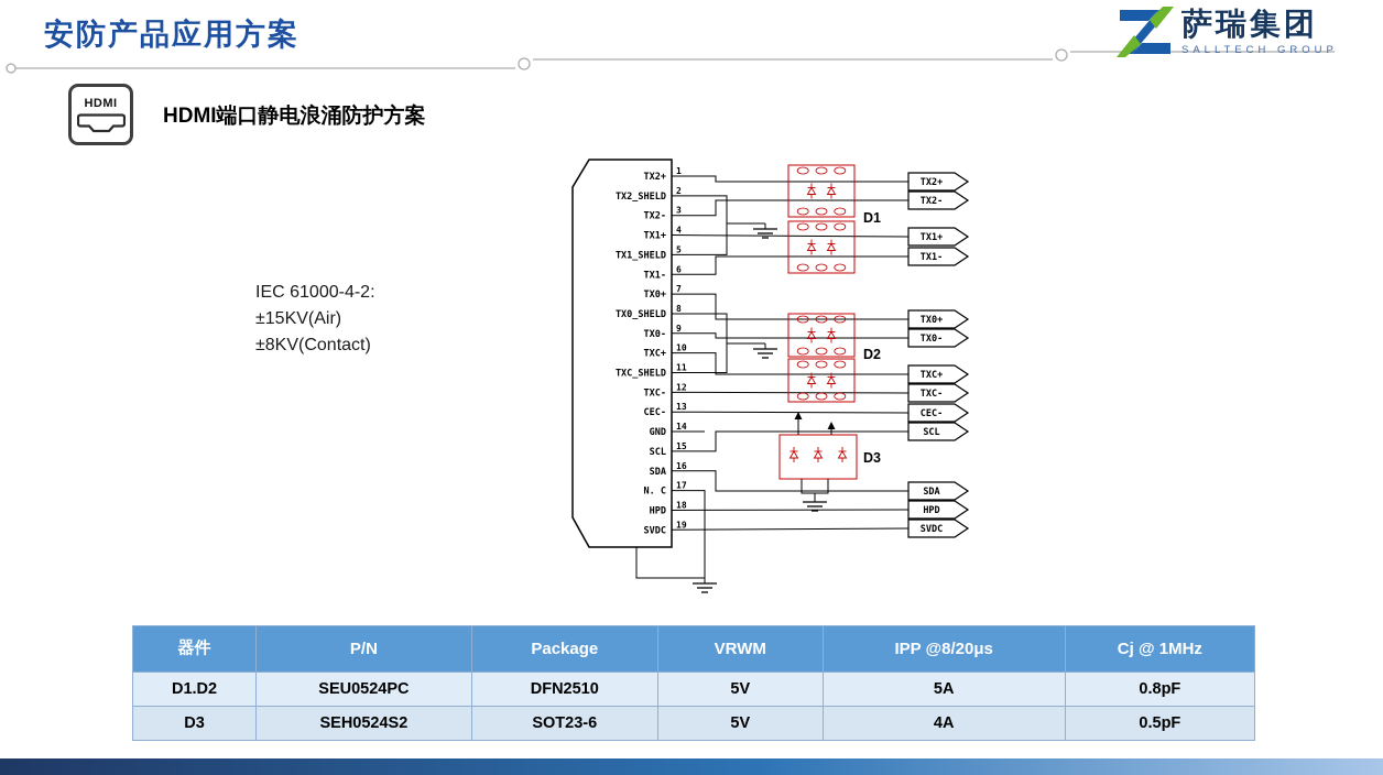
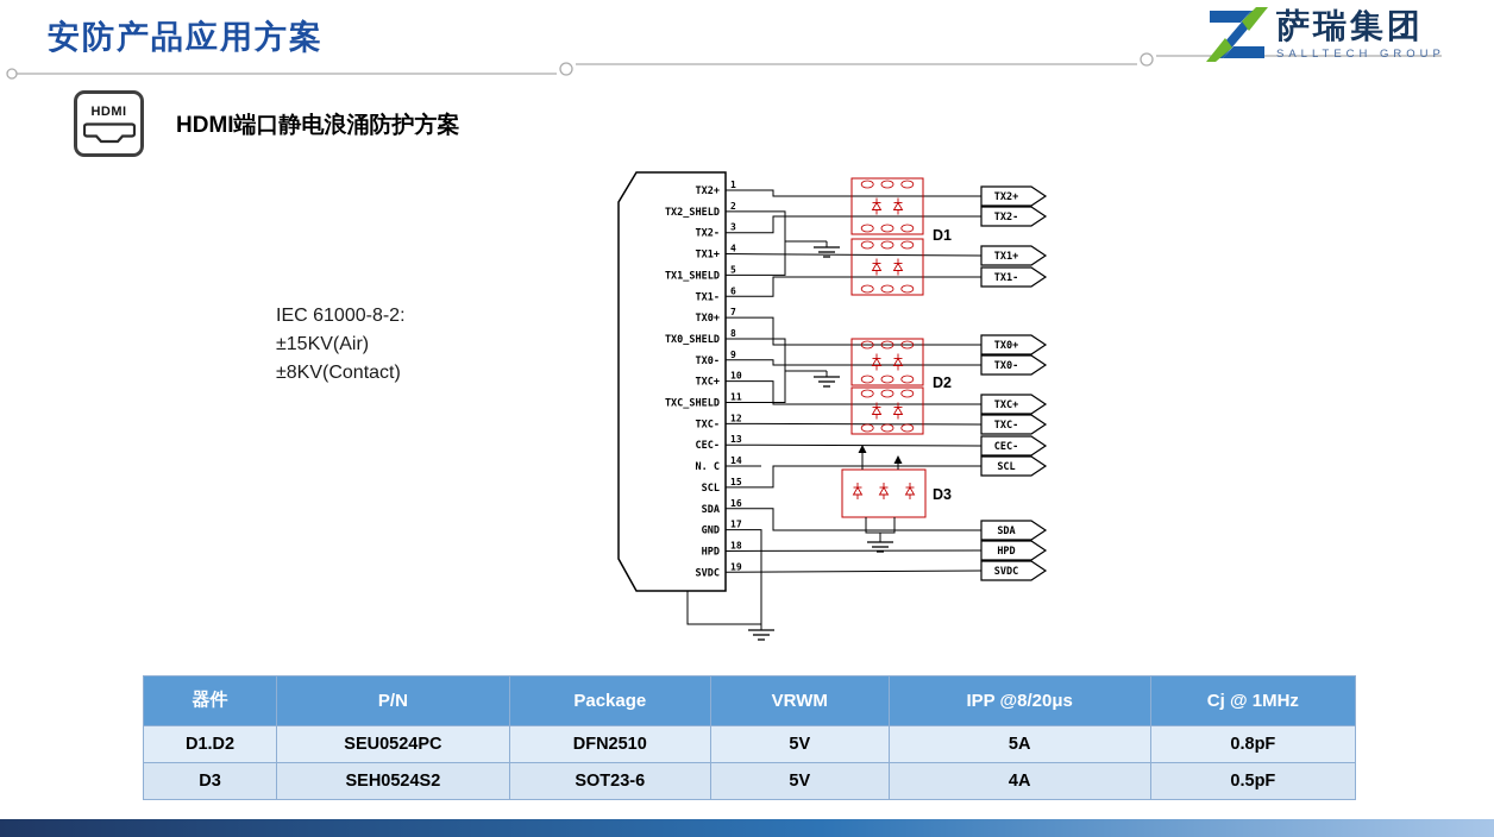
  安防产品应用方案
  萨瑞集团
  SALLTECH GROUP
  HDMI
  HDMI端口静电浪涌防护方案
- IEC 61000-4-2:
+ IEC 61000-8-2:
  ±15KV(Air)
  ±8KV(Contact)
  TX2+
  1
  TX2_SHELD
  2
  TX2-
  3
  TX1+
  4
  TX1_SHELD
  5
  TX1-
  6
  TX0+
  7
  TX0_SHELD
  8
  TX0-
  9
  TXC+
  10
  TXC_SHELD
  11
  TXC-
  12
  CEC-
  13
- GND
+ N. C
  14
  SCL
  15
  SDA
  16
- N. C
+ GND
  17
  HPD
  18
  SVDC
  19
  TX2+
  TX2-
  TX1+
  TX1-
  TX0+
  TX0-
  TXC+
  TXC-
  CEC-
  SCL
  SDA
  HPD
  SVDC
  D1
  D2
  D3
  器件	P/N	Package	VRWM	IPP @8/20μs	Cj @ 1MHz
  D1.D2	SEU0524PC	DFN2510	5V	5A	0.8pF
  D3	SEH0524S2	SOT23-6	5V	4A	0.5pF
